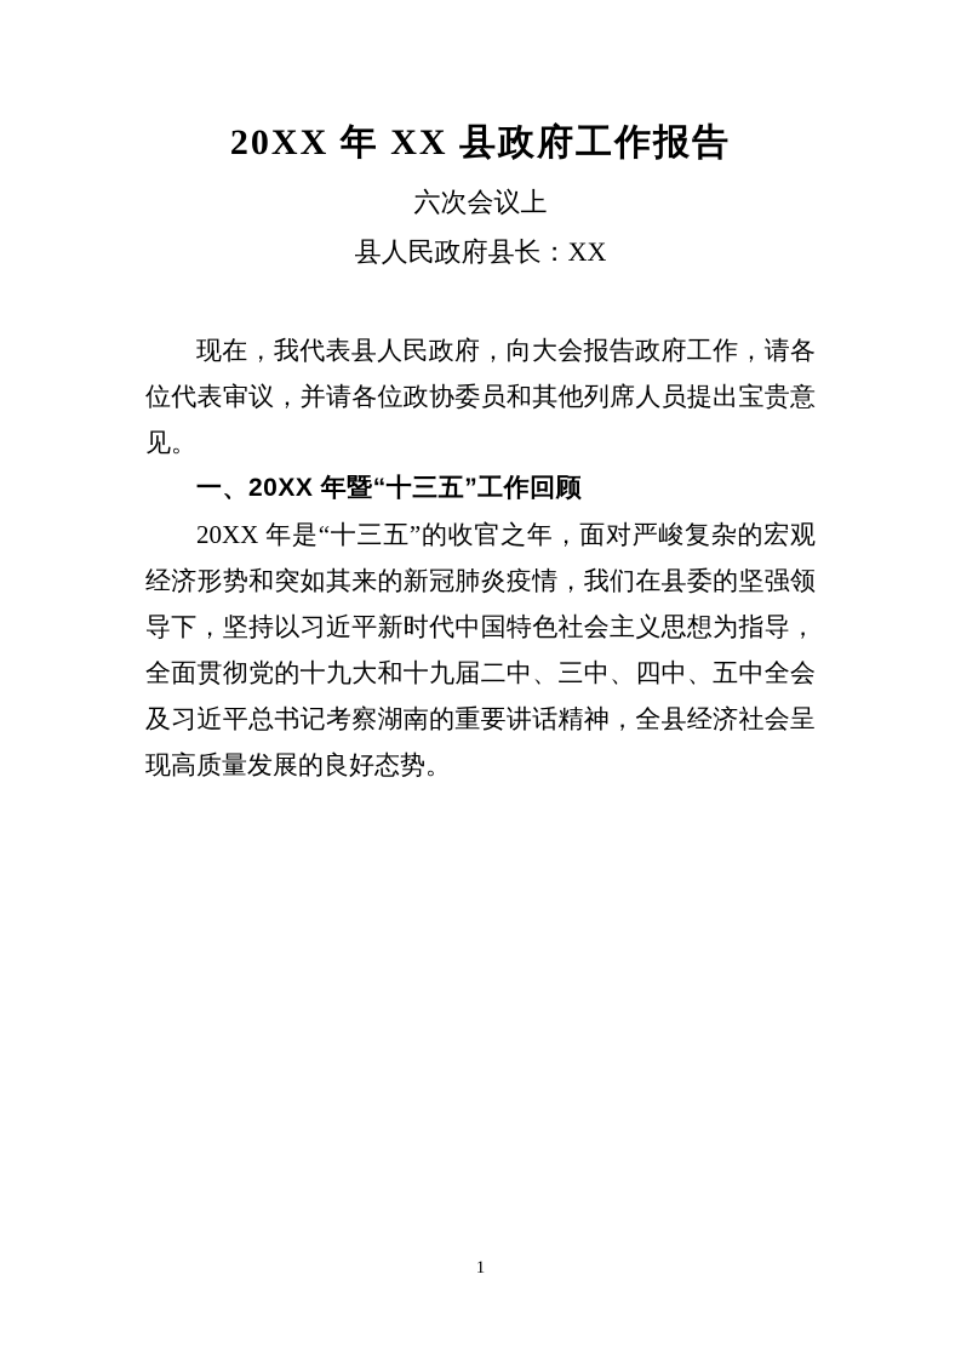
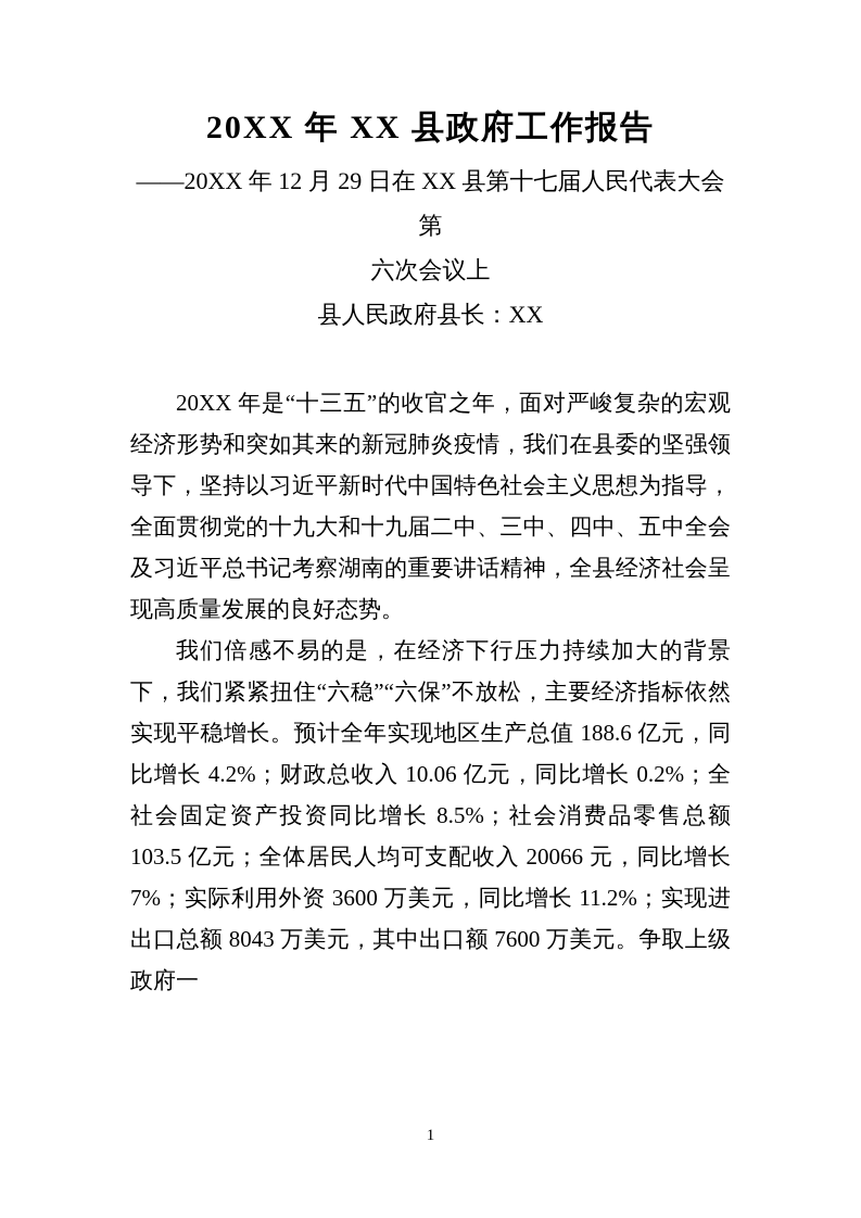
  20XX 年 XX 县政府工作报告
+ ——20XX 年 12 月 29 日在 XX 县第十七届人民代表大会第
  六次会议上
  县人民政府县长：XX
- 现在，我代表县人民政府，向大会报告政府工作，请各位代表审议，并请各位政协委员和其他列席人员提出宝贵意见。
- 一、20XX 年暨“十三五”工作回顾
  20XX 年是“十三五”的收官之年，面对严峻复杂的宏观经济形势和突如其来的新冠肺炎疫情，我们在县委的坚强领导下，坚持以习近平新时代中国特色社会主义思想为指导，全面贯彻党的十九大和十九届二中、三中、四中、五中全会及习近平总书记考察湖南的重要讲话精神，全县经济社会呈现高质量发展的良好态势。
+ 我们倍感不易的是，在经济下行压力持续加大的背景下，我们紧紧扭住“六稳”“六保”不放松，主要经济指标依然实现平稳增长。预计全年实现地区生产总值 188.6 亿元，同比增长 4.2%；财政总收入 10.06 亿元，同比增长 0.2%；全社会固定资产投资同比增长 8.5%；社会消费品零售总额 103.5 亿元；全体居民人均可支配收入 20066 元，同比增长 7%；实际利用外资 3600 万美元，同比增长 11.2%；实现进出口总额 8043 万美元，其中出口额 7600 万美元。争取上级政府一
  1
